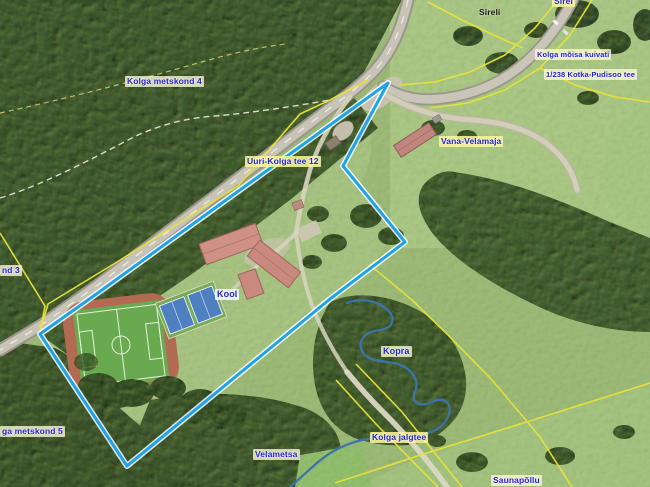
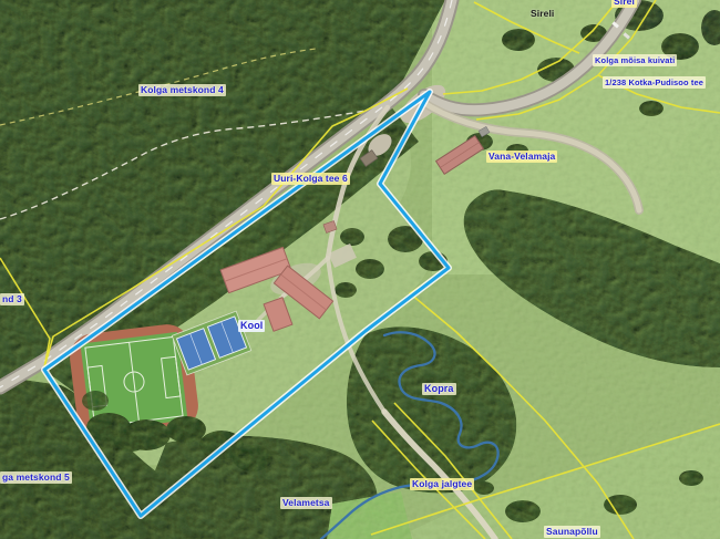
  Sirel
  Sireli
  Kolga mõisa kuivati
  1/238 Kotka-Pudisoo tee
  Kolga metskond 4
- Uuri-Kolga tee 12
+ Uuri-Kolga tee 6
  Vana-Velamaja
  Kool
  Kopra
  nd 3
  ga metskond 5
  Velametsa
  Kolga jalgtee
  Saunapõllu
